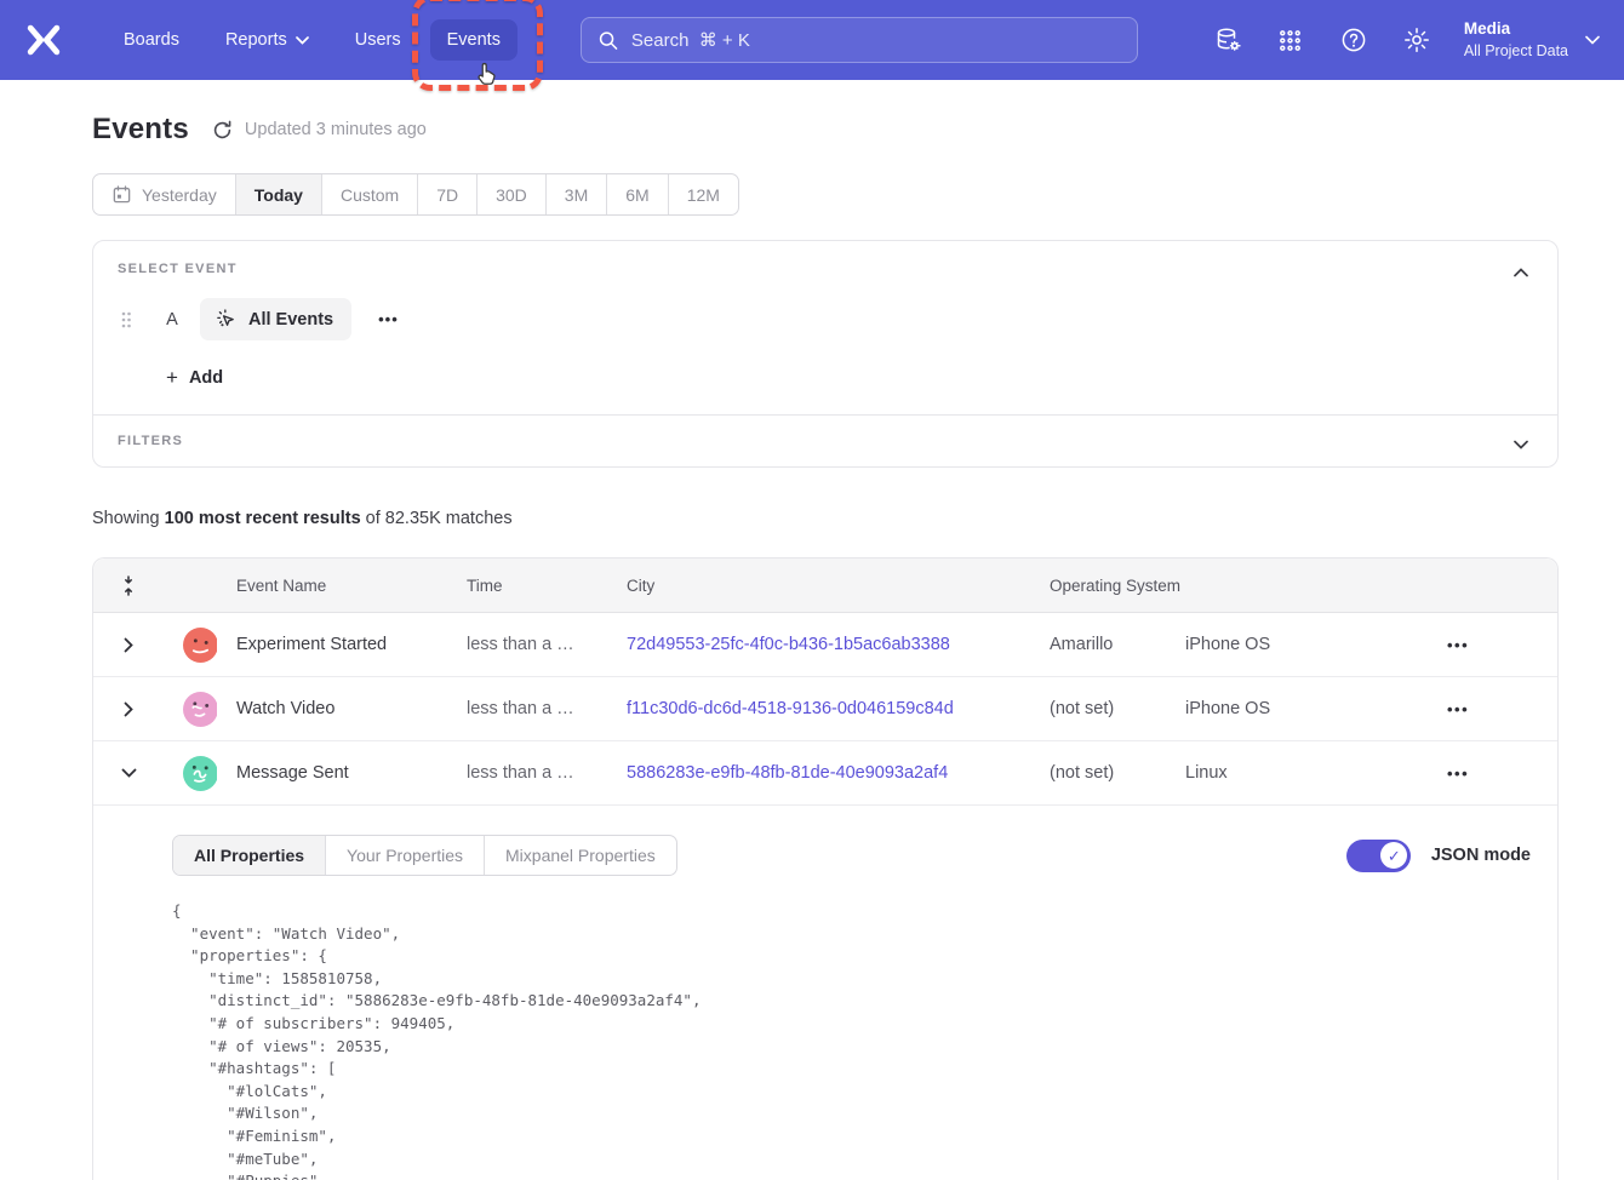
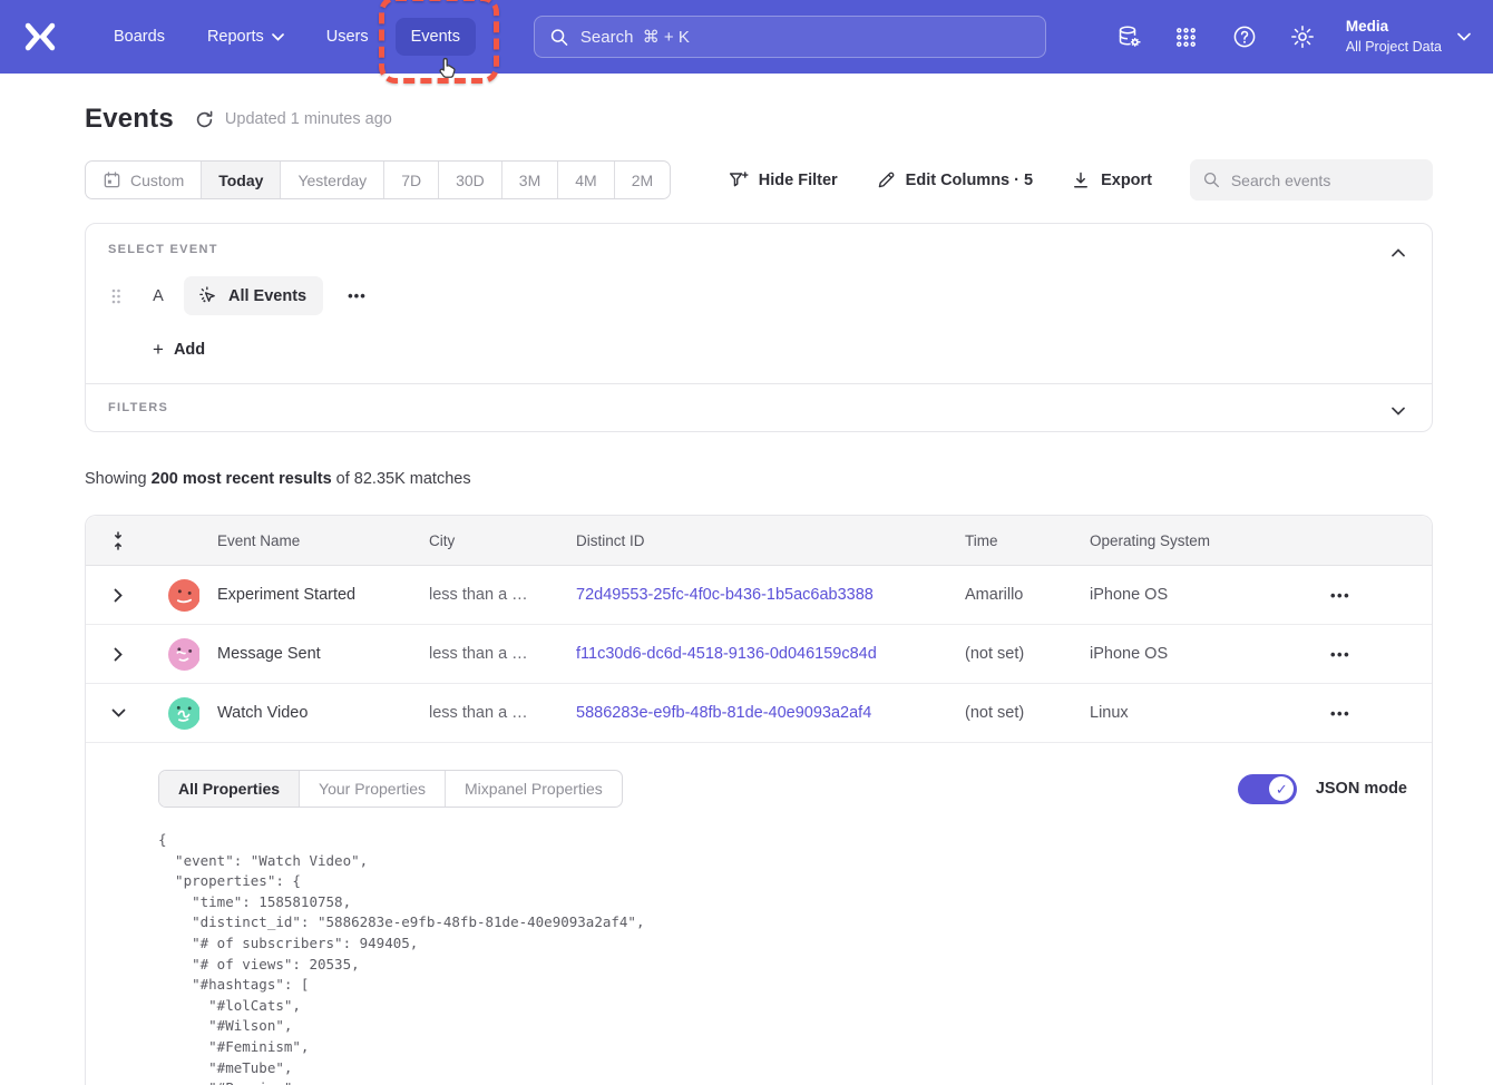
  Boards
  Reports
  Users
  Events
  Search ⌘ + K
  Media
  All Project Data
  Events
- Updated 3 minutes ago
+ Updated 1 minutes ago
- Yesterday
+ Custom
  Today
- Custom
+ Yesterday
  7D
  30D
  3M
- 6M
+ 4M
- 12M
+ 2M
+ Hide Filter
+ Edit Columns · 5
+ Export
+ Search events
  SELECT EVENT
  A
  All Events
  •••
  +
  Add
  FILTERS
- Showing 100 most recent results of 82.35K matches
+ Showing 200 most recent results of 82.35K matches
  Event Name
- Time
+ City
+ Distinct ID
- City
+ Time
  Operating System
  Experiment Started
  less than a min...
  72d49553-25fc-4f0c-b436-1b5ac6ab3388
  Amarillo
  iPhone OS
  •••
- Watch Video
+ Message Sent
  less than a min...
  f11c30d6-dc6d-4518-9136-0d046159c84d
  (not set)
  iPhone OS
  •••
- Message Sent
+ Watch Video
  less than a min...
  5886283e-e9fb-48fb-81de-40e9093a2af4
  (not set)
  Linux
  •••
  All Properties
  Your Properties
  Mixpanel Properties
  ✓
  JSON mode
  {
  "event": "Watch Video",
  "properties": {
  "time": 1585810758,
  "distinct_id": "5886283e-e9fb-48fb-81de-40e9093a2af4",
  "# of subscribers": 949405,
  "# of views": 20535,
  "#hashtags": [
  "#lolCats",
  "#Wilson",
  "#Feminism",
  "#meTube",
